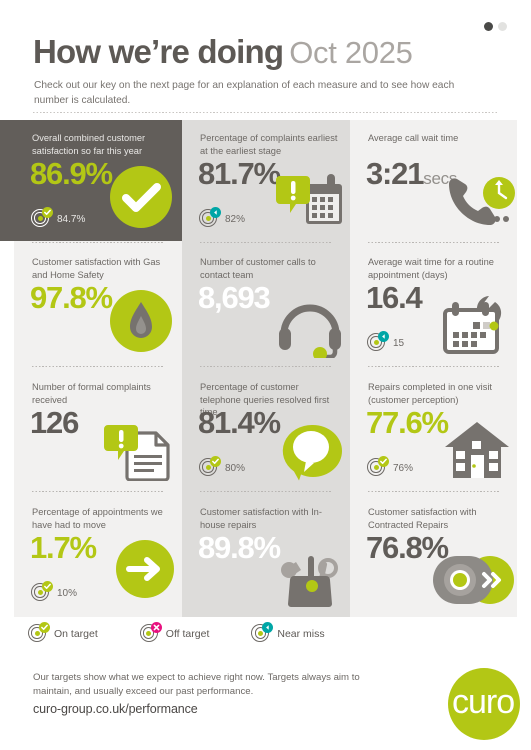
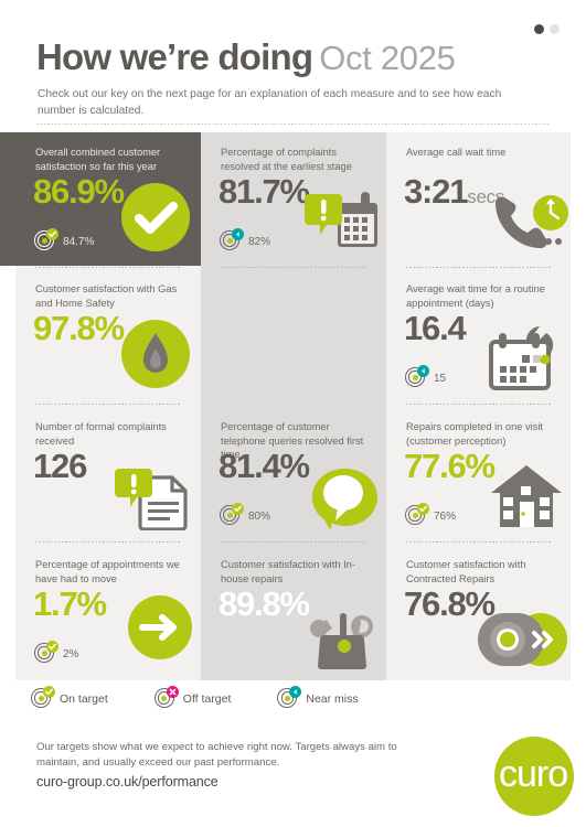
  How we’re doing Oct 2025
  Check out our key on the next page for an explanation of each measure and to see how each number is calculated.
  Overall combined customer satisfaction so far this year
  86.9%
  84.7%
- Percentage of complaints earliest at the earliest stage
+ Percentage of complaints resolved at the earliest stage
  81.7%
  82%
  Average call wait time
  3:21secs
  Customer satisfaction with Gas and Home Safety
  97.8%
- Number of customer calls to contact team
- 8,693
  Average wait time for a routine appointment (days)
  16.4
  15
  Number of formal complaints received
  126
  Percentage of customer telephone queries resolved first time
  81.4%
  80%
  Repairs completed in one visit (customer perception)
  77.6%
  76%
  Percentage of appointments we have had to move
  1.7%
- 10%
+ 2%
  Customer satisfaction with In-house repairs
  89.8%
  Customer satisfaction with Contracted Repairs
  76.8%
  On target
  Off target
  Near miss
  Our targets show what we expect to achieve right now. Targets always aim to maintain, and usually exceed our past performance.
  curo-group.co.uk/performance
  curo
